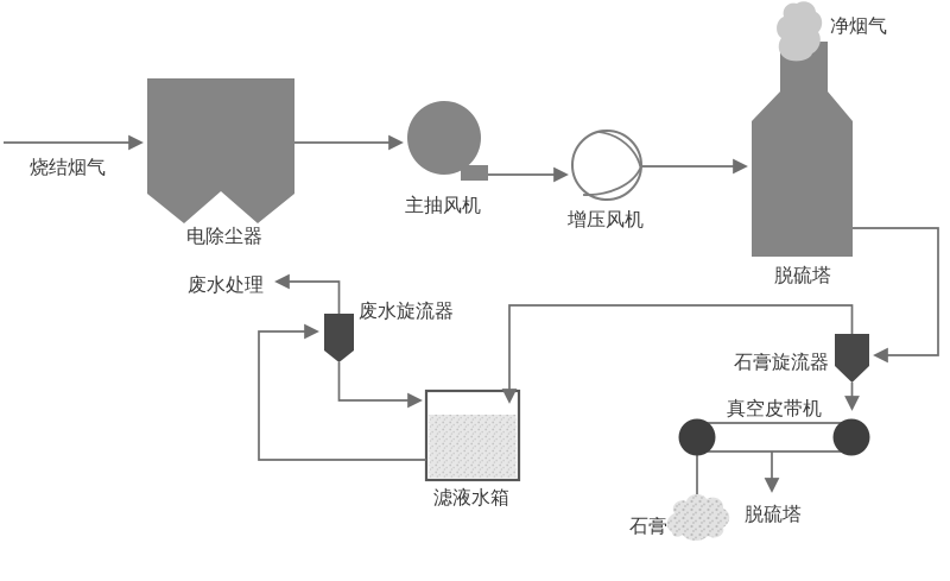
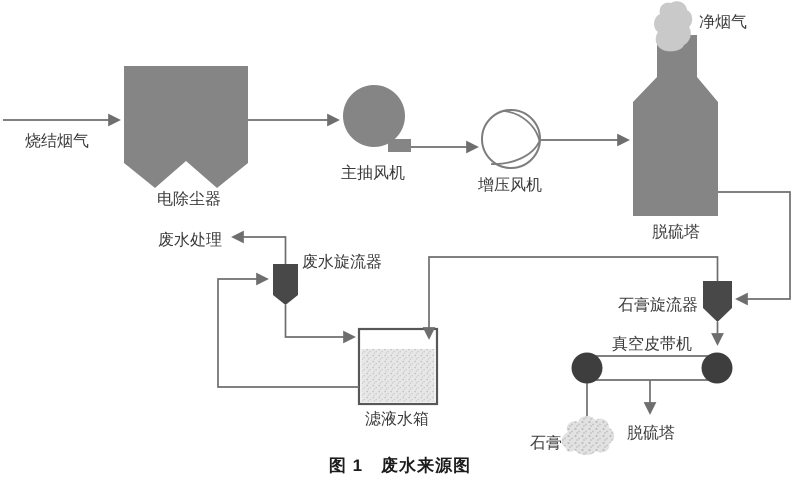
  烧结烟气
  电除尘器
  主抽风机
  增压风机
  净烟气
  脱硫塔
  废水处理
  废水旋流器
  石膏旋流器
  真空皮带机
  滤液水箱
  石膏
  脱硫塔
+ 图 1 废水来源图
